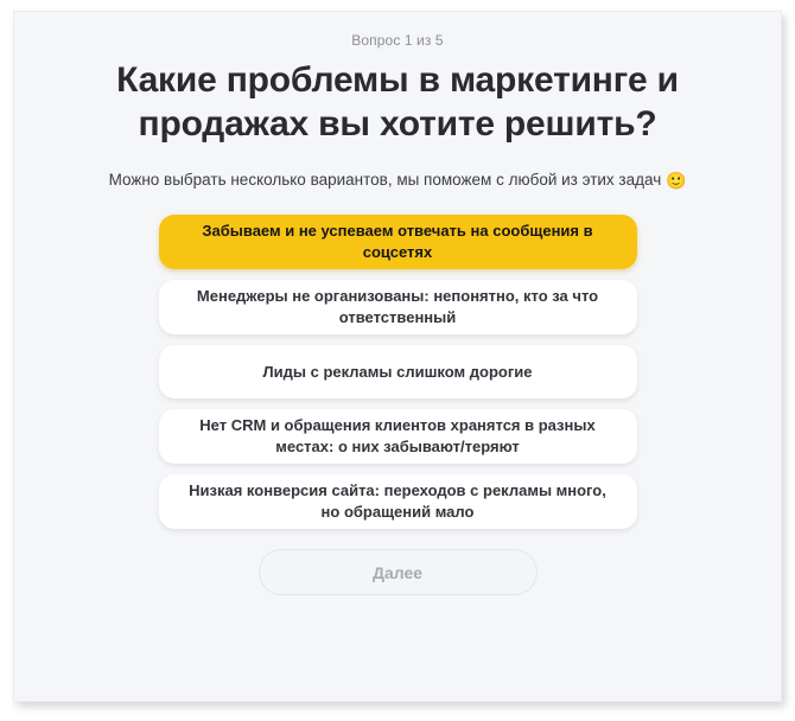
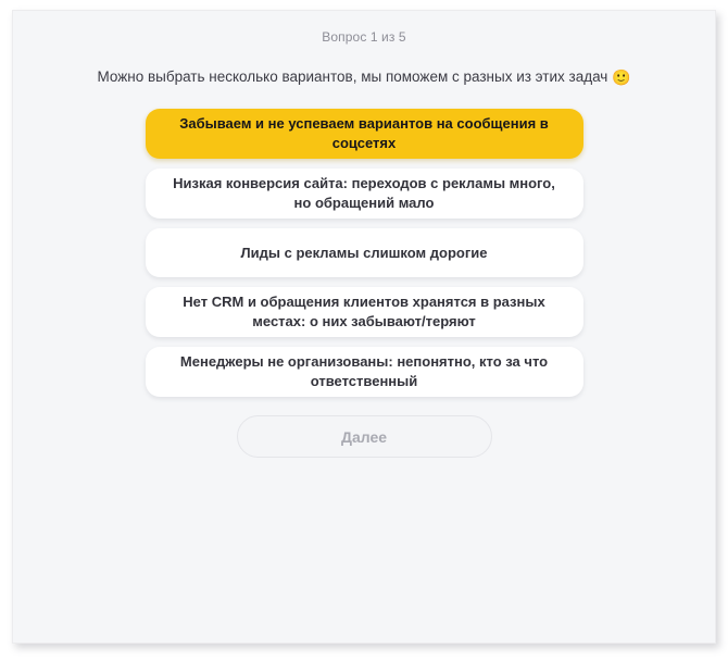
  Вопрос 1 из 5
- Какие проблемы в маркетинге и продажах вы хотите решить?
- Можно выбрать несколько вариантов, мы поможем с любой из этих задач 🙂
+ Можно выбрать несколько вариантов, мы поможем с разных из этих задач 🙂
- Забываем и не успеваем отвечать на сообщения в соцсетях
+ Забываем и не успеваем вариантов на сообщения в соцсетях
- Менеджеры не организованы: непонятно, кто за что ответственный
+ Низкая конверсия сайта: переходов с рекламы много, но обращений мало
  Лиды с рекламы слишком дорогие
  Нет CRM и обращения клиентов хранятся в разных местах: о них забывают/теряют
- Низкая конверсия сайта: переходов с рекламы много, но обращений мало
+ Менеджеры не организованы: непонятно, кто за что ответственный
  Далее
